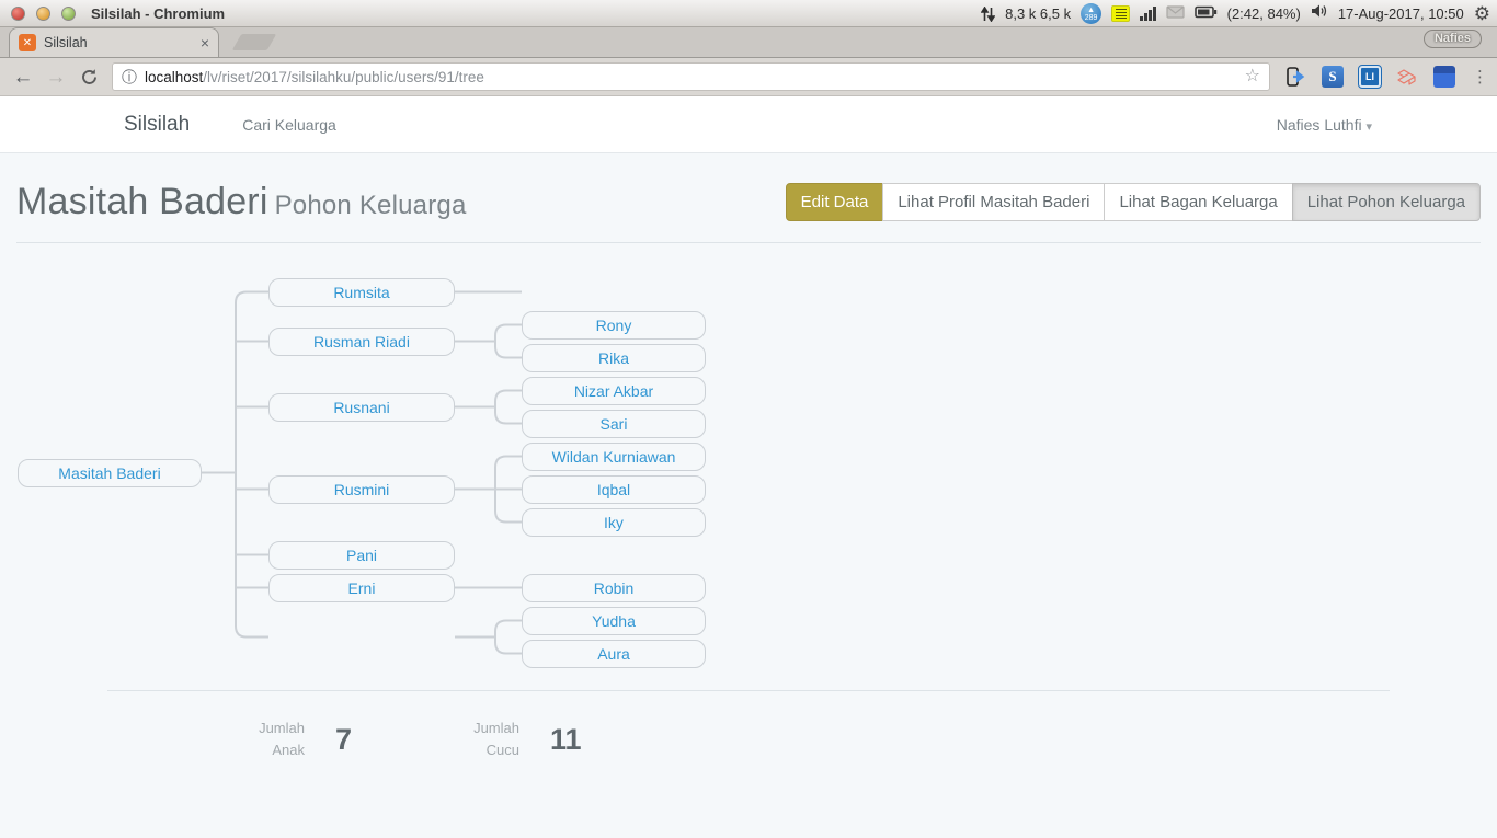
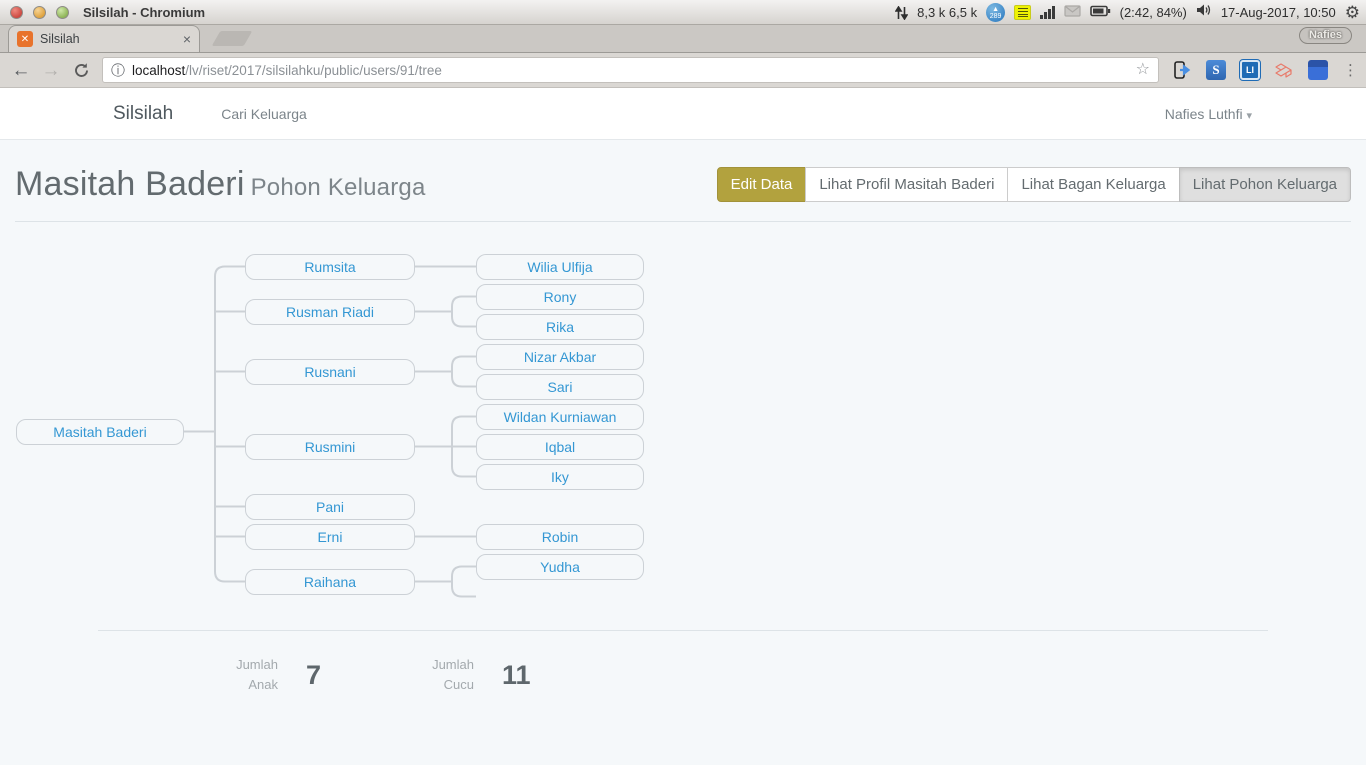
  Silsilah - Chromium
  8,3 k 6,5 k
  (2:42, 84%)
  17-Aug-2017, 10:50
  ⚙
  ✕
  Silsilah
  ×
  Nafies
  ←
  →
  ⓘ
  localhost/lv/riset/2017/silsilahku/public/users/91/tree
  ☆
  S
  LI
  ⋮
  Silsilah
  Cari Keluarga
  Nafies Luthfi ▾
  Masitah Baderi Pohon Keluarga
  Edit Data
  Lihat Profil Masitah Baderi
  Lihat Bagan Keluarga
  Lihat Pohon Keluarga
  Masitah Baderi
  Rumsita
  Rusman Riadi
  Rusnani
  Rusmini
  Pani
  Erni
+ Raihana
+ Wilia Ulfija
  Rony
  Rika
  Nizar Akbar
  Sari
  Wildan Kurniawan
  Iqbal
  Iky
  Robin
  Yudha
- Aura
  Jumlah
  Anak
  7
  Jumlah
  Cucu
  11
